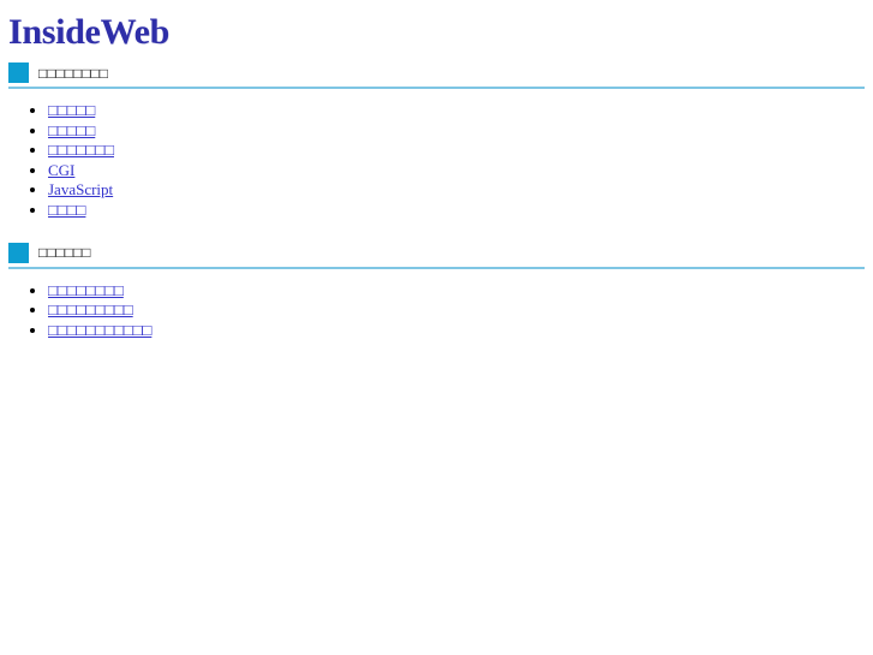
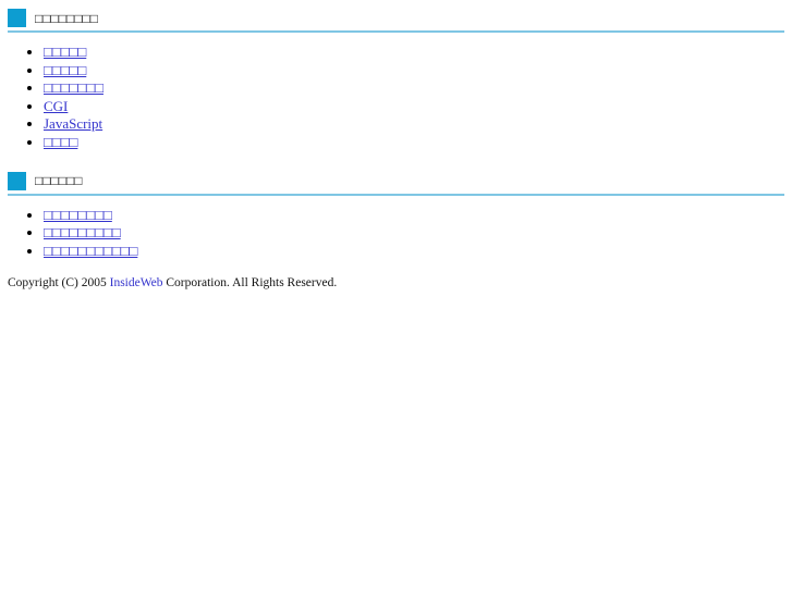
- InsideWeb
  □□□□□□□□
  □□□□□
  □□□□□
  □□□□□□□
  CGI
  JavaScript
  □□□□
  □□□□□□
  □□□□□□□□
  □□□□□□□□□
  □□□□□□□□□□□
+ Copyright (C) 2005 InsideWeb Corporation. All Rights Reserved.
